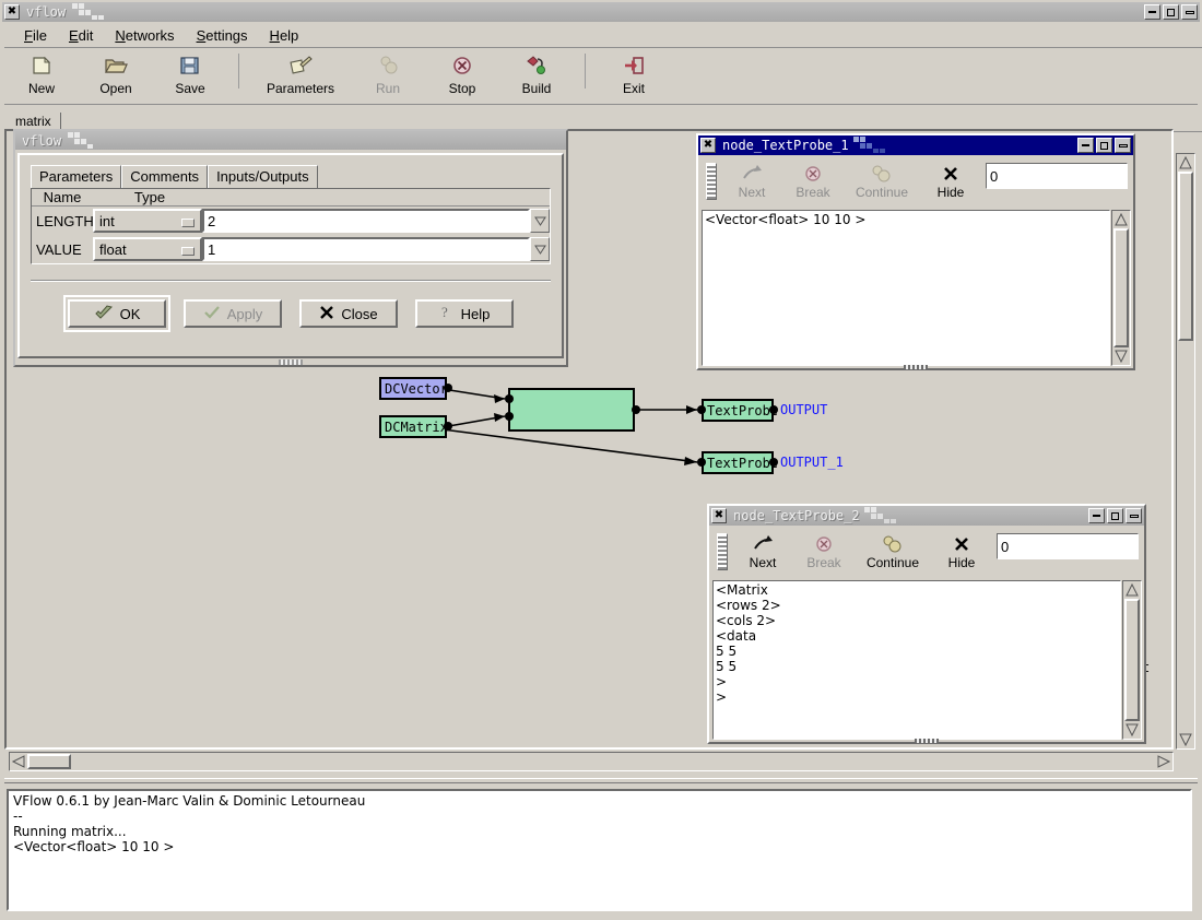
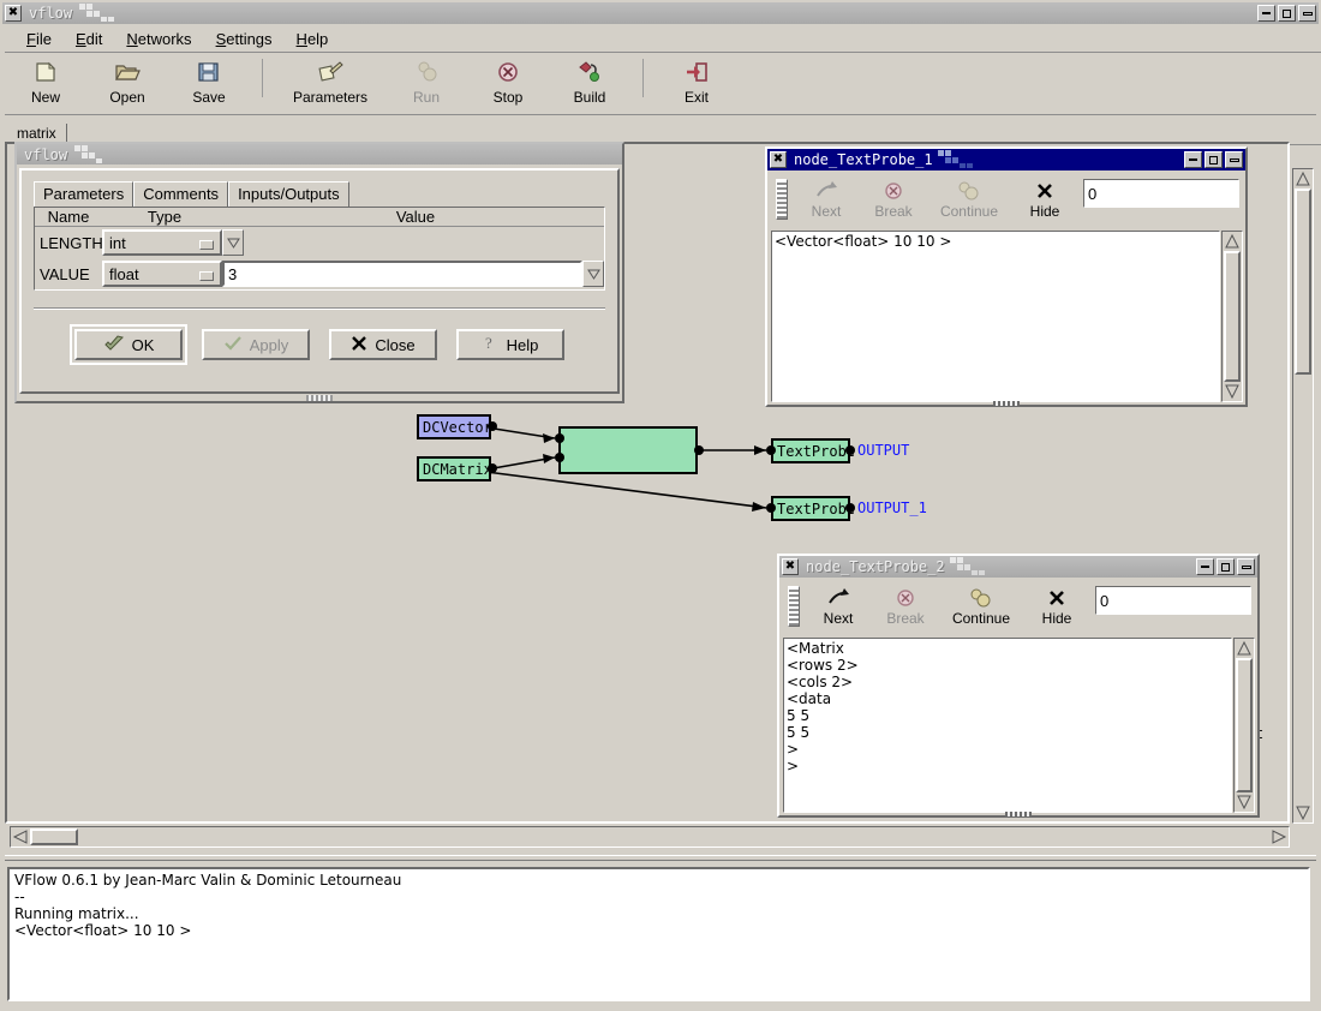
  ✖
  vflow
  File
  Edit
  Networks
  Settings
  Help
  New
  Open
  Save
  Parameters
  Run
  Stop
  Build
  Exit
  matrix
  DCVecto
  DCMatri
  TextProb
  OUTPUT
  TextProb
  OUTPUT_1
  vflow
  Parameters
  Comments
  Inputs/Outputs
  Name
  Type
+ Value
  LENGTH
  int
- 2
  VALUE
  float
- 1
+ 3
  OK
  Apply
  Close
  ?
  Help
  ✖
  node_TextProbe_1
  Next
  Break
  Continue
  Hide
  0
  <Vector<float> 10 10 >
  ✖
  node_TextProbe_2
  Next
  Break
  Continue
  Hide
  0
  <Matrix
  <rows 2>
  <cols 2>
  <data
  5 5
  5 5
  >
  >
  VFlow 0.6.1 by Jean-Marc Valin & Dominic Letourneau
  --
  Running matrix...
  <Vector<float> 10 10 >
